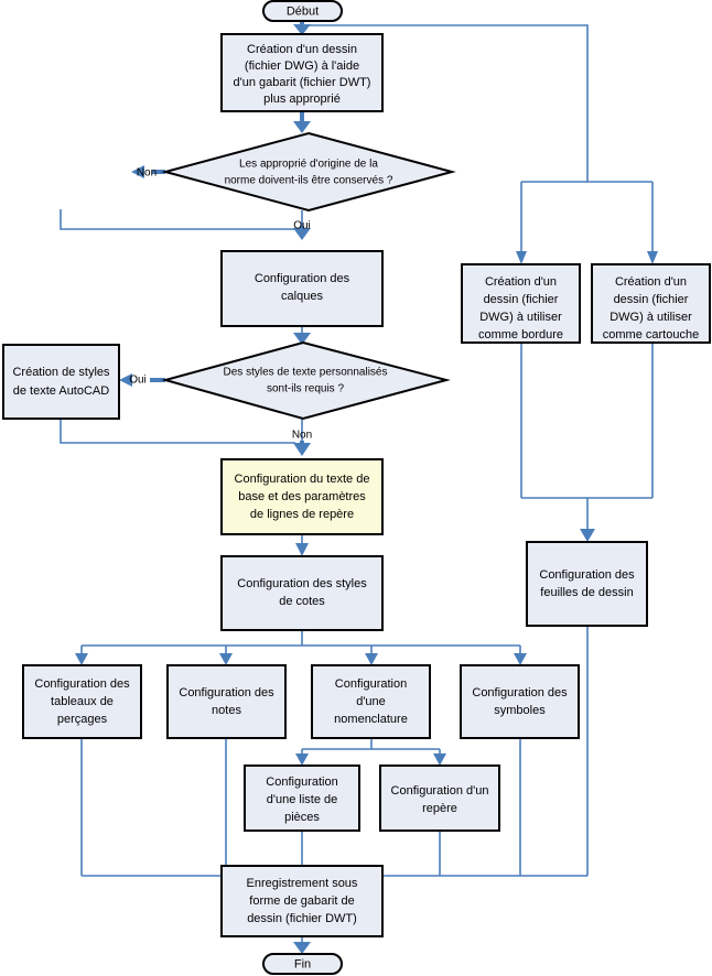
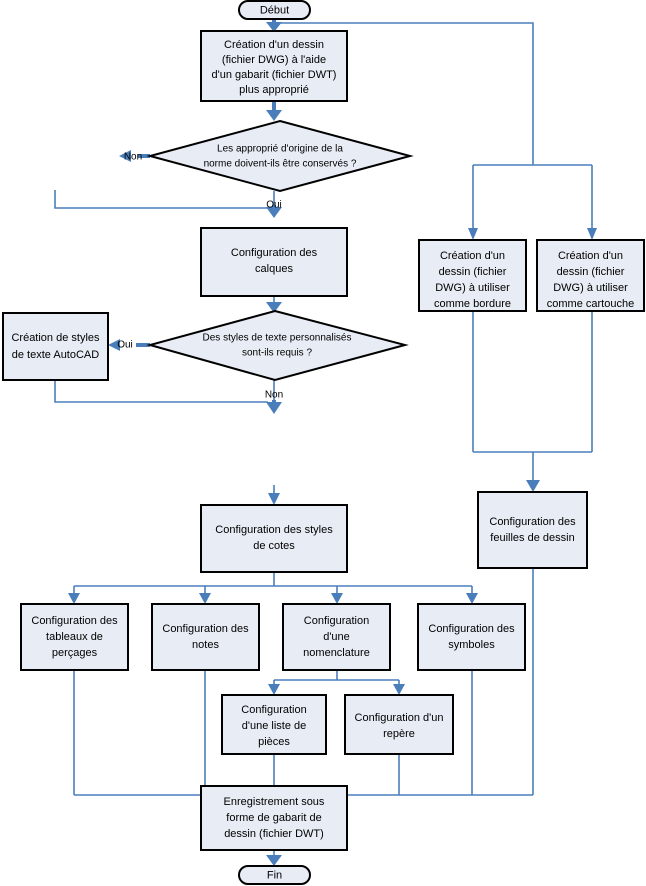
  Début
  Création d'un dessin
  (fichier DWG) à l'aide
  d'un gabarit (fichier DWT)
  plus approprié
  Les approprié d'origine de la
  norme doivent-ils être conservés ?
  Non
  Oui
  Configuration des
  calques
  Des styles de texte personnalisés
  sont-ils requis ?
  Création de styles
  de texte AutoCAD
  Oui
  Non
- Configuration du texte de
- base et des paramètres
- de lignes de repère
  Configuration des styles
  de cotes
  Configuration des
  tableaux de
  perçages
  Configuration des
  notes
  Configuration
  d'une
  nomenclature
  Configuration des
  symboles
  Configuration
  d'une liste de
  pièces
  Configuration d'un
  repère
  Création d'un
  dessin (fichier
  DWG) à utiliser
  comme bordure
  Création d'un
  dessin (fichier
  DWG) à utiliser
  comme cartouche
  Configuration des
  feuilles de dessin
  Enregistrement sous
  forme de gabarit de
  dessin (fichier DWT)
  Fin
